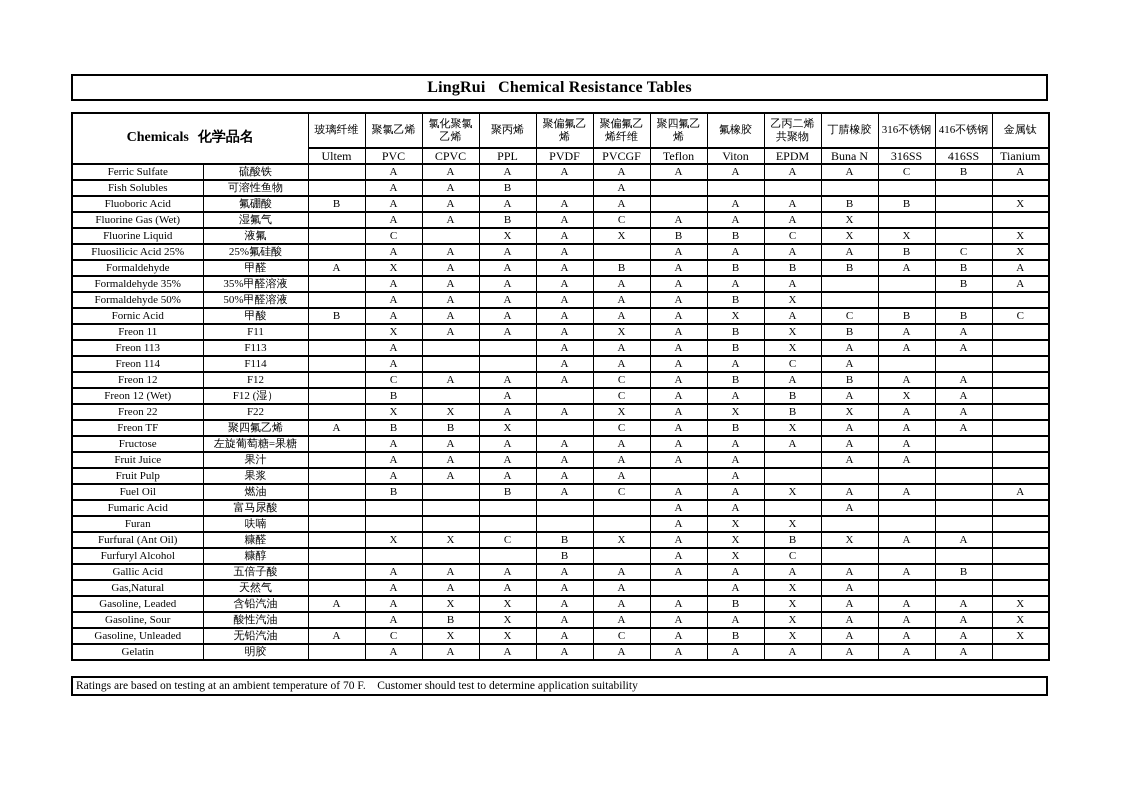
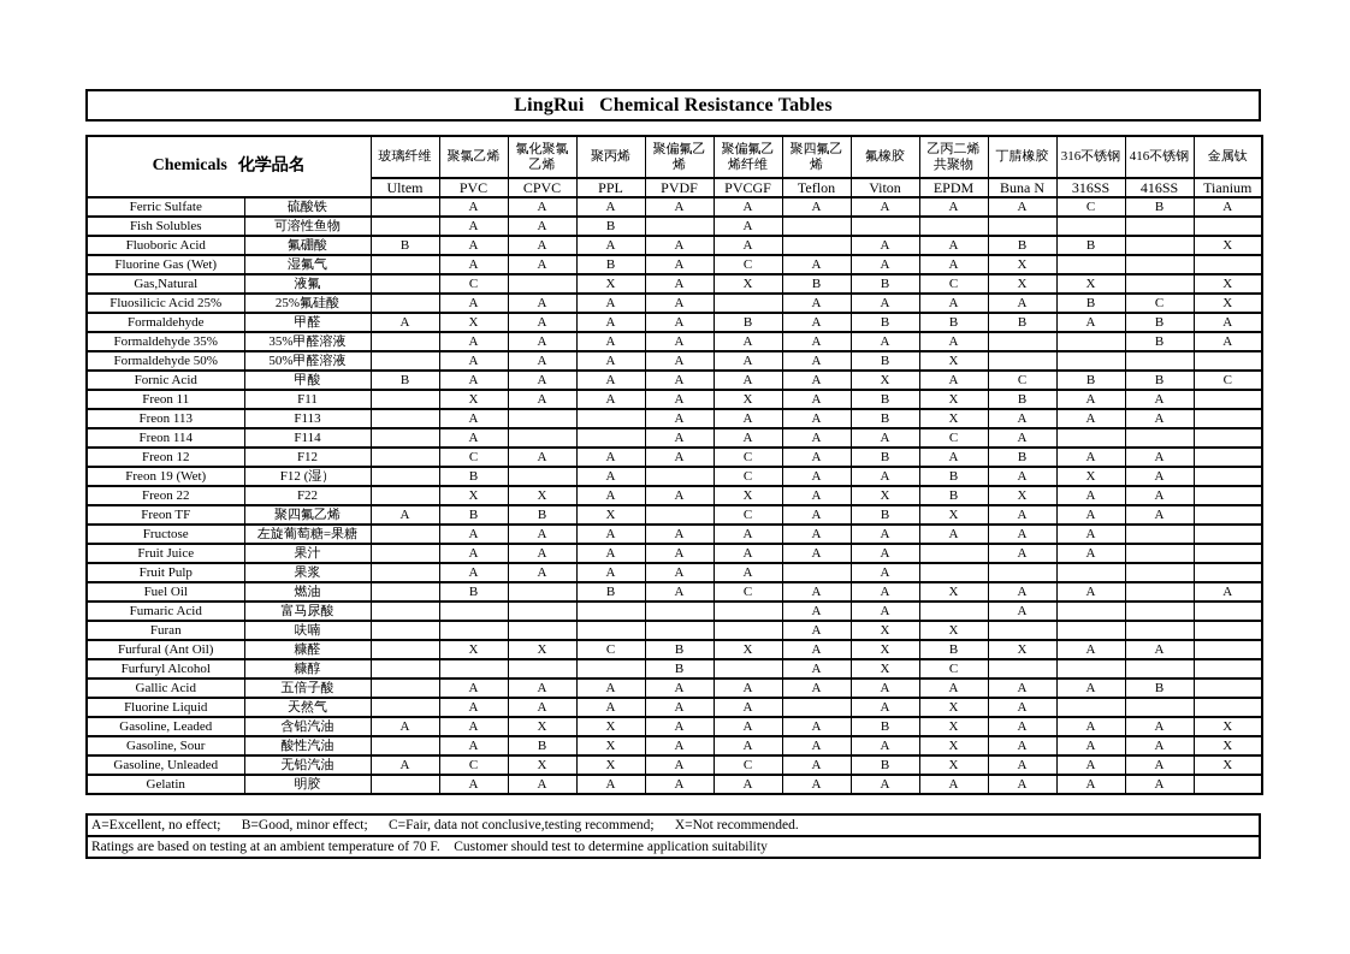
  LingRui Chemical Resistance Tables
  Chemicals 化学品名	玻璃纤维	聚氯乙烯	氯化聚氯乙烯	聚丙烯	聚偏氟乙烯	聚偏氟乙烯纤维	聚四氟乙烯	氟橡胶	乙丙二烯共聚物	丁腈橡胶	316不锈钢	416不锈钢	金属钛
  Ultem	PVC	CPVC	PPL	PVDF	PVCGF	Teflon	Viton	EPDM	Buna N	316SS	416SS	Tianium
  Ferric Sulfate	硫酸铁		A	A	A	A	A	A	A	A	A	C	B	A
  Fish Solubles	可溶性鱼物		A	A	B		A
  Fluoboric Acid	氟硼酸	B	A	A	A	A	A		A	A	B	B		X
  Fluorine Gas (Wet)	湿氟气		A	A	B	A	C	A	A	A	X
- Fluorine Liquid	液氟		C		X	A	X	B	B	C	X	X		X
+ Gas,Natural	液氟		C		X	A	X	B	B	C	X	X		X
  Fluosilicic Acid 25%	25%氟硅酸		A	A	A	A		A	A	A	A	B	C	X
  Formaldehyde	甲醛	A	X	A	A	A	B	A	B	B	B	A	B	A
  Formaldehyde 35%	35%甲醛溶液		A	A	A	A	A	A	A	A			B	A
  Formaldehyde 50%	50%甲醛溶液		A	A	A	A	A	A	B	X
  Fornic Acid	甲酸	B	A	A	A	A	A	A	X	A	C	B	B	C
  Freon 11	F11		X	A	A	A	X	A	B	X	B	A	A
  Freon 113	F113		A			A	A	A	B	X	A	A	A
  Freon 114	F114		A			A	A	A	A	C	A
  Freon 12	F12		C	A	A	A	C	A	B	A	B	A	A
- Freon 12 (Wet)	F12 (湿）		B		A		C	A	A	B	A	X	A
+ Freon 19 (Wet)	F12 (湿）		B		A		C	A	A	B	A	X	A
  Freon 22	F22		X	X	A	A	X	A	X	B	X	A	A
  Freon TF	聚四氟乙烯	A	B	B	X		C	A	B	X	A	A	A
  Fructose	左旋葡萄糖=果糖		A	A	A	A	A	A	A	A	A	A
  Fruit Juice	果汁		A	A	A	A	A	A	A		A	A
  Fruit Pulp	果浆		A	A	A	A	A		A
  Fuel Oil	燃油		B		B	A	C	A	A	X	A	A		A
  Fumaric Acid	富马尿酸							A	A		A
  Furan	呋喃							A	X	X
  Furfural (Ant Oil)	糠醛		X	X	C	B	X	A	X	B	X	A	A
  Furfuryl Alcohol	糠醇					B		A	X	C
  Gallic Acid	五倍子酸		A	A	A	A	A	A	A	A	A	A	B
- Gas,Natural	天然气		A	A	A	A	A		A	X	A
+ Fluorine Liquid	天然气		A	A	A	A	A		A	X	A
  Gasoline, Leaded	含铅汽油	A	A	X	X	A	A	A	B	X	A	A	A	X
  Gasoline, Sour	酸性汽油		A	B	X	A	A	A	A	X	A	A	A	X
  Gasoline, Unleaded	无铅汽油	A	C	X	X	A	C	A	B	X	A	A	A	X
  Gelatin	明胶		A	A	A	A	A	A	A	A	A	A	A
+ A=Excellent, no effect; B=Good, minor effect; C=Fair, data not conclusive,testing recommend; X=Not recommended.
  Ratings are based on testing at an ambient temperature of 70 F. Customer should test to determine application suitability
